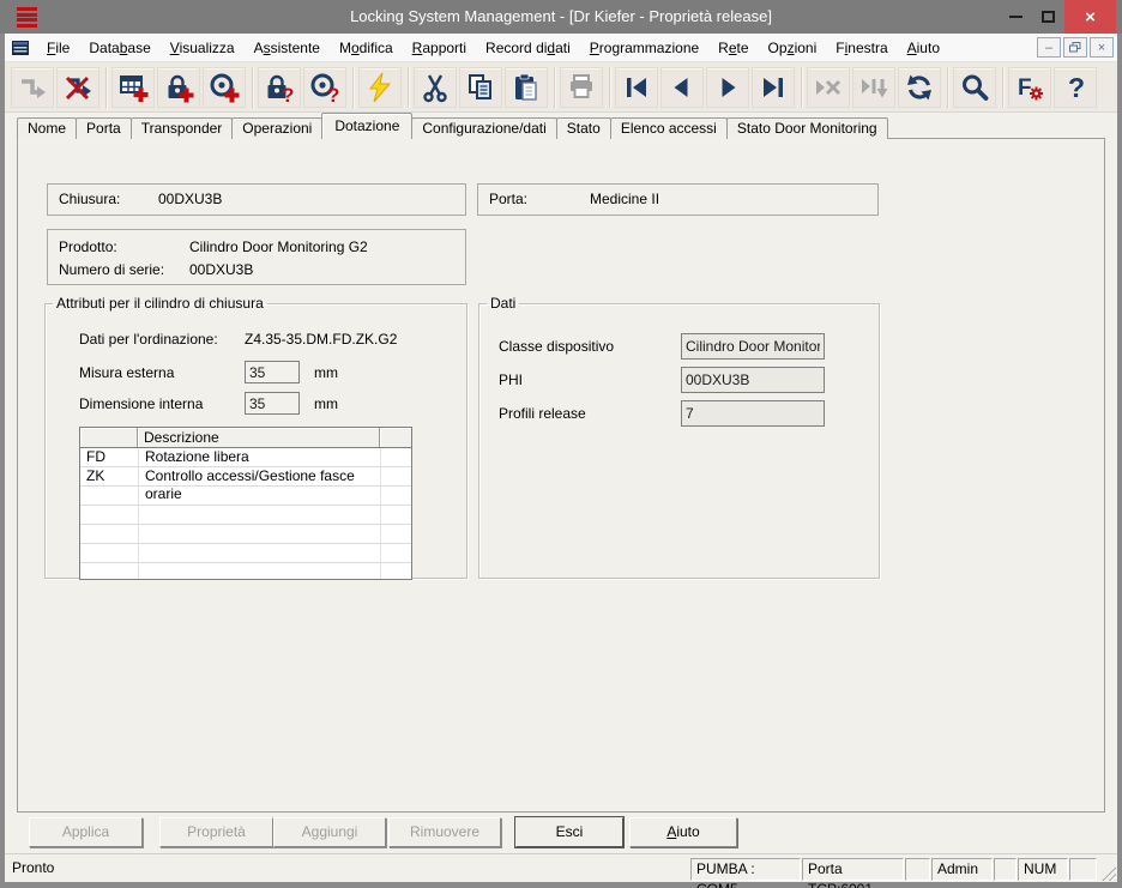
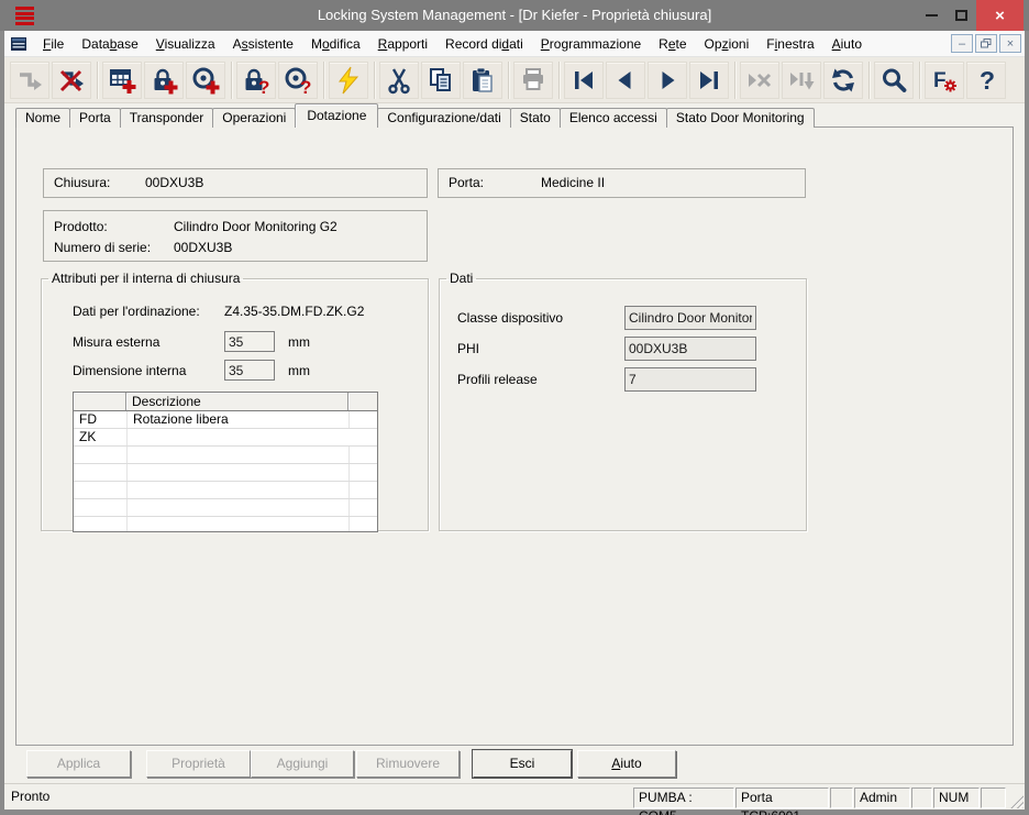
- Locking System Management - [Dr Kiefer - Proprietà release]
+ Locking System Management - [Dr Kiefer - Proprietà chiusura]
  ×
  File
  Database
  Visualizza
  Assistente
  Modifica
  Rapporti
  Record didati
  Programmazione
  Rete
  Opzioni
  Finestra
  Aiuto
  –
  ×
  ?
  ?
  F
  ?
  Nome
  Porta
  Transponder
  Operazioni
  Dotazione
  Configurazione/dati
  Stato
  Elenco accessi
  Stato Door Monitoring
  Chiusura:
  00DXU3B
  Porta:
  Medicine II
  Prodotto:
  Cilindro Door Monitoring G2
  Numero di serie:
  00DXU3B
- Attributi per il cilindro di chiusura
+ Attributi per il interna di chiusura
  Dati per l'ordinazione:
  Z4.35-35.DM.FD.ZK.G2
  Misura esterna
  35
  mm
  Dimensione interna
  35
  mm
  Descrizione
  FD
  Rotazione libera
  ZK
- Controllo accessi/Gestione fasce orarie
  Dati
  Classe dispositivo
  Cilindro Door Monitor
  PHI
  00DXU3B
  Profili release
  7
  Applica
  Proprietà
  Aggiungi
  Rimuovere
  Esci
  Aiuto
  Pronto
  Admin
  NUM
